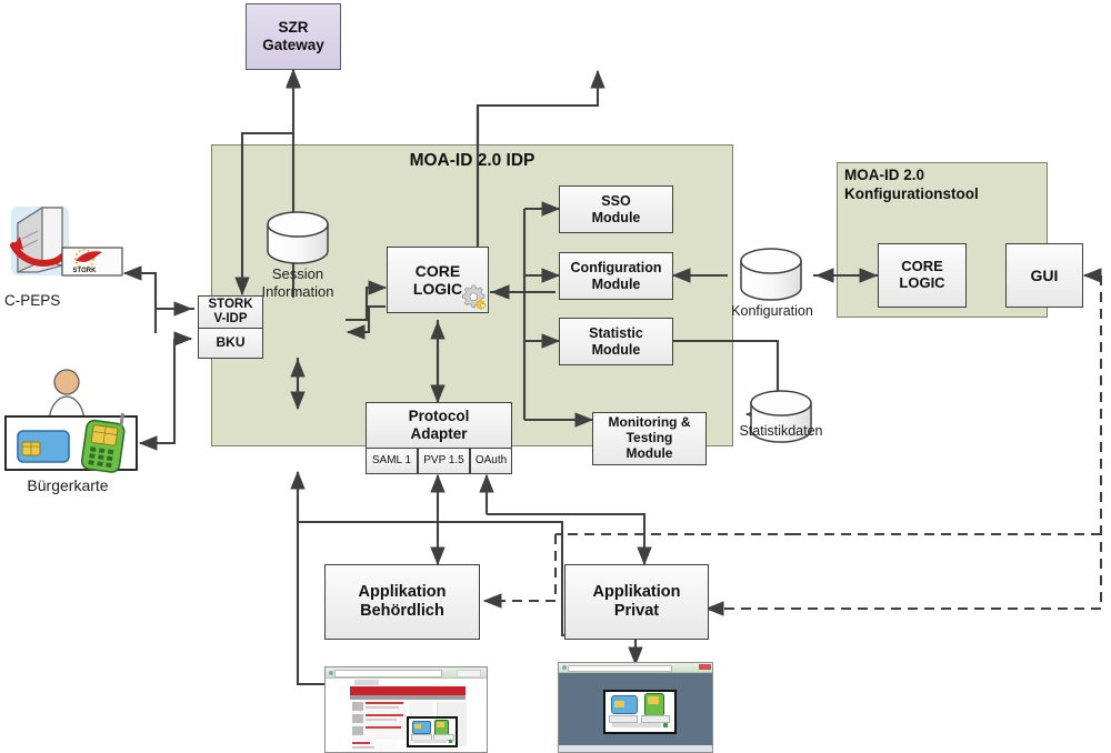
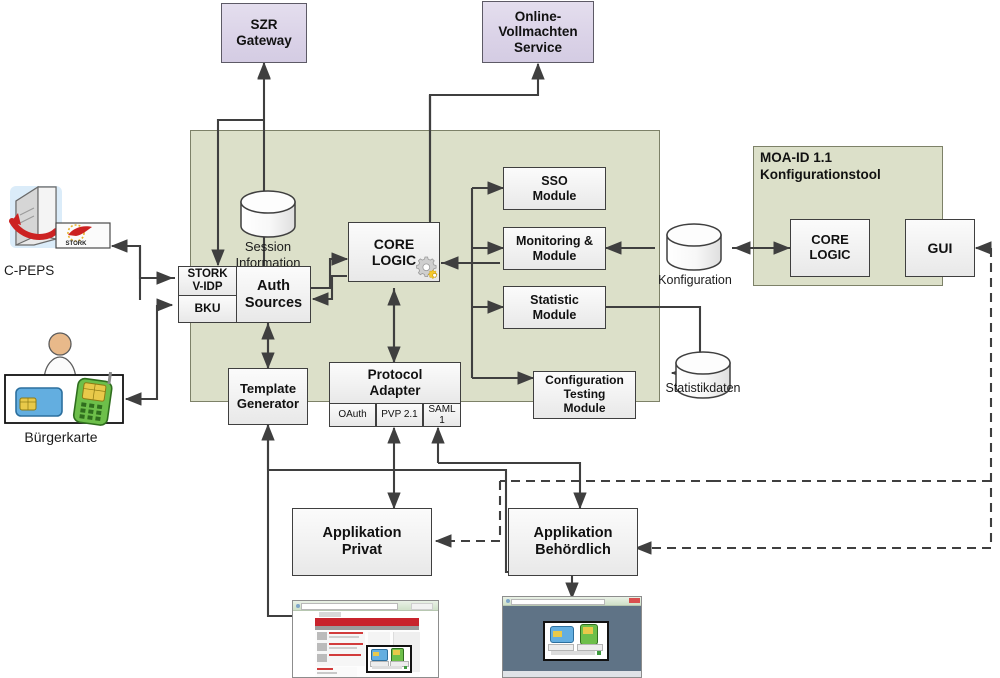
- MOA-ID 2.0 IDP
- MOA-ID 2.0
+ MOA-ID 1.1
  Konfigurationstool
  SZR
  Gateway
+ Online-
+ Vollmachten
+ Service
  Session
  Information
  CORE
  LOGIC
+ Auth
+ Sources
  STORK
  V-IDP
  BKU
+ Template
+ Generator
  Protocol
  Adapter
- SAML 1
+ OAuth
- PVP 1.5
+ PVP 2.1
- OAuth
+ SAML 1
  SSO
  Module
- Configuration
+ Monitoring &
  Module
  Statistic
  Module
- Monitoring &
+ Configuration
  Testing
  Module
  Konfiguration
  Statistikdaten
  CORE
  LOGIC
  GUI
  Applikation
- Behördlich
+ Privat
  Applikation
- Privat
+ Behördlich
  C-PEPS
  Bürgerkarte
